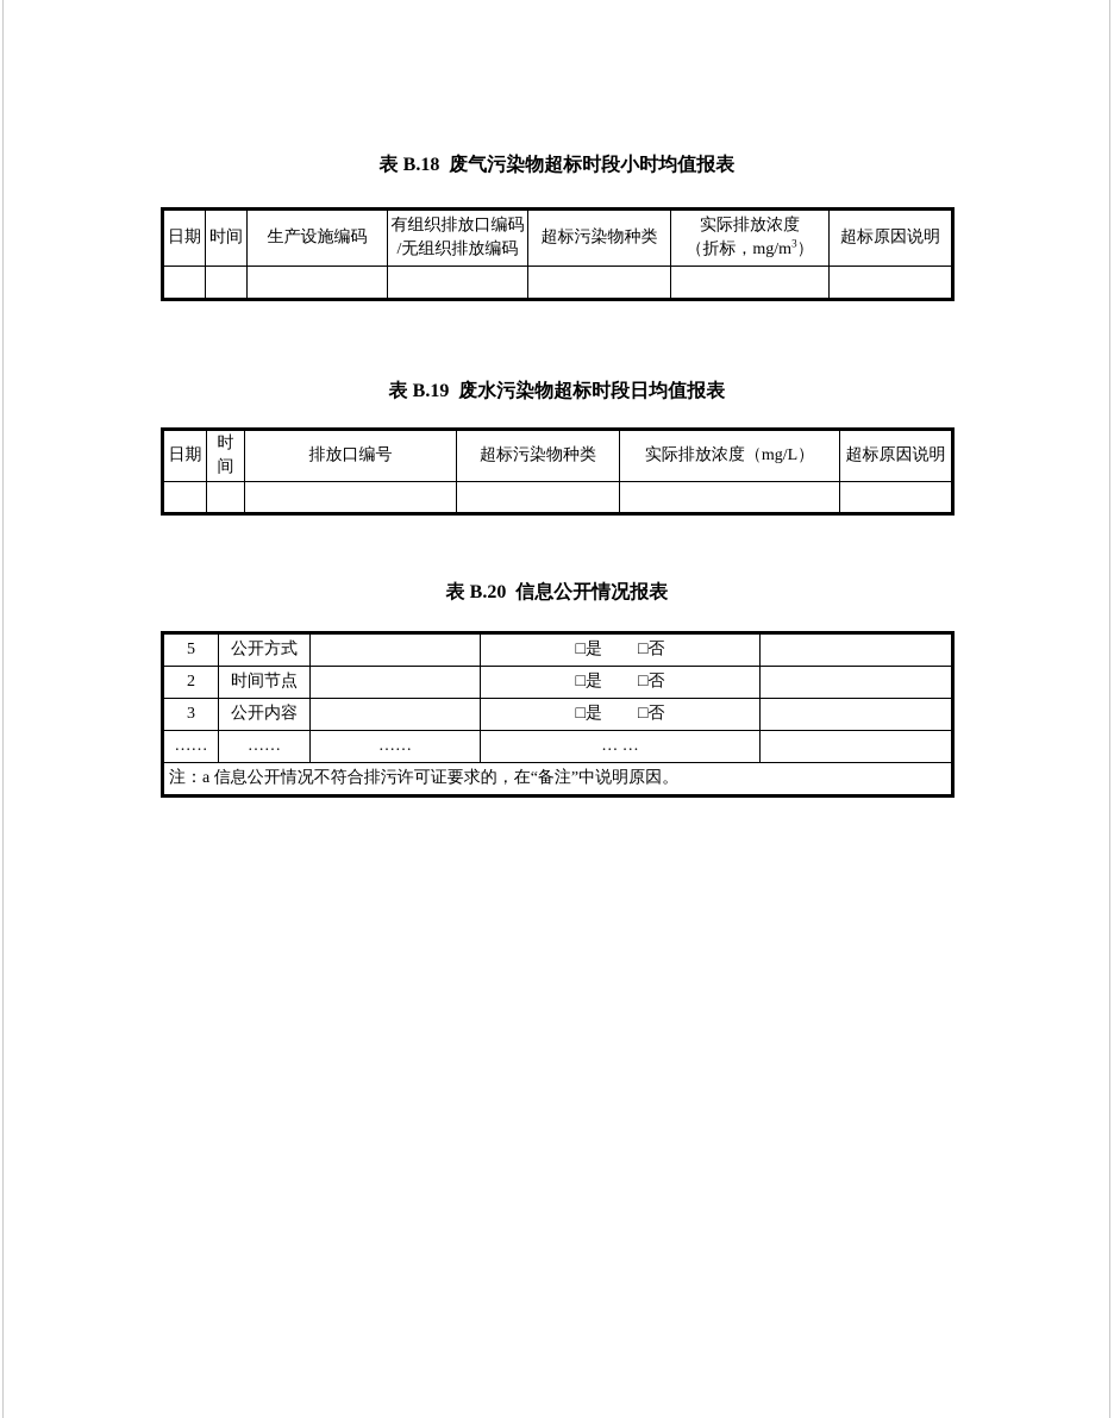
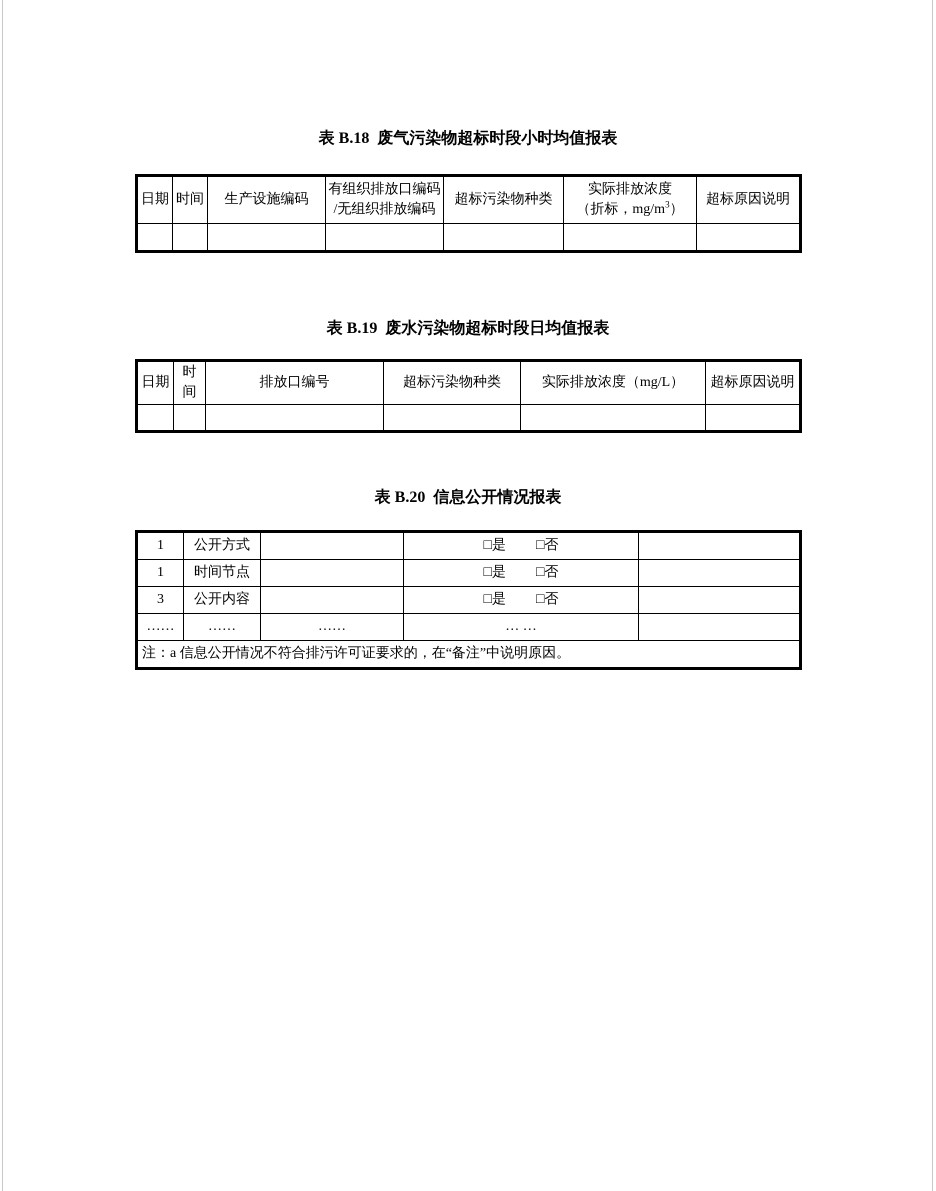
  表 B.18 废气污染物超标时段小时均值报表
  日期	时间	生产设施编码	有组织排放口编码 /无组织排放编码	超标污染物种类	实际排放浓度 （折标，mg/m3）	超标原因说明
  表 B.19 废水污染物超标时段日均值报表
  日期	时间	排放口编号	超标污染物种类	实际排放浓度（mg/L）	超标原因说明
  表 B.20 信息公开情况报表
- 5	公开方式		□是 □否
+ 1	公开方式		□是 □否
- 2	时间节点		□是 □否
+ 1	时间节点		□是 □否
  3	公开内容		□是 □否
  ……	……	……	… …
  注：a 信息公开情况不符合排污许可证要求的，在“备注”中说明原因。
